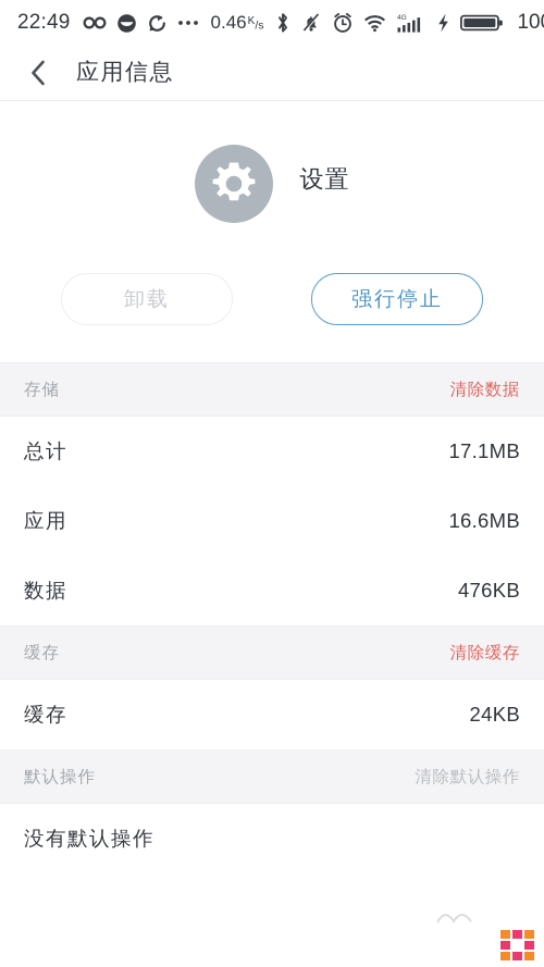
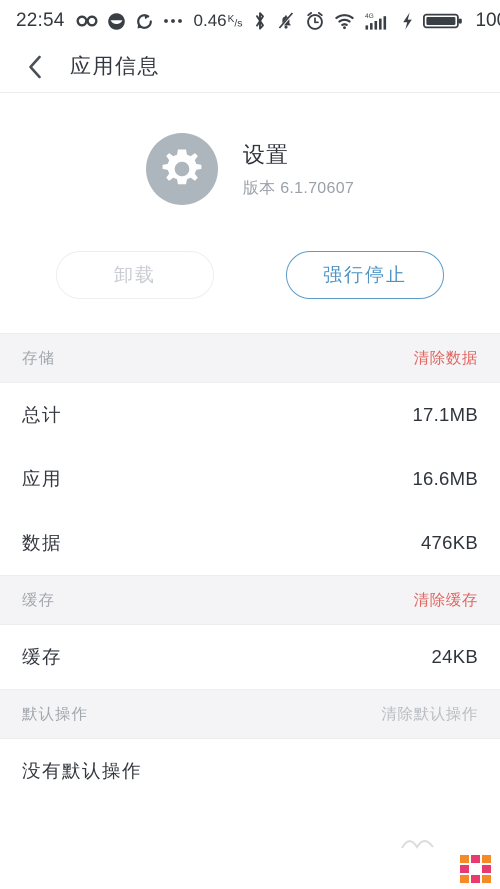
- 22:49
+ 22:54
  0.46
  K/s
  应用信息
  设置
+ 版本 6.1.70607
  卸载
  强行停止
  存储
  清除数据
  总计
  17.1MB
  应用
  16.6MB
  数据
  476KB
  缓存
  清除缓存
  缓存
  24KB
  默认操作
  清除默认操作
  没有默认操作
